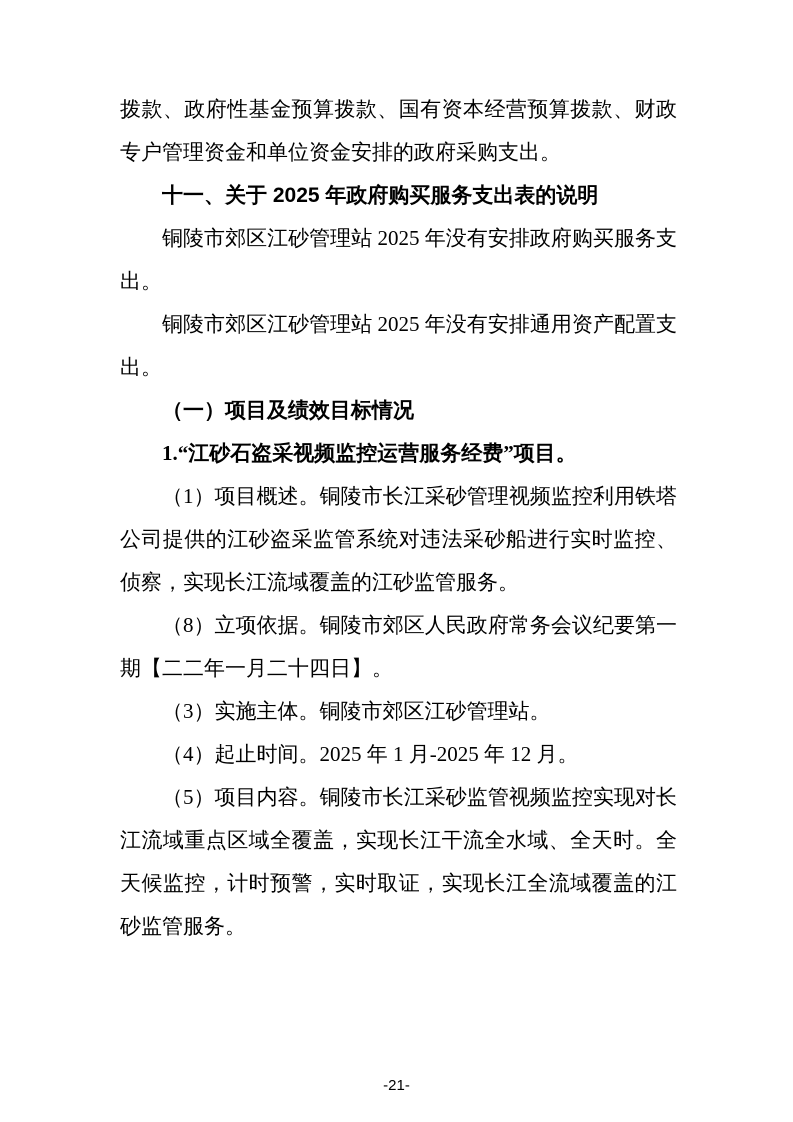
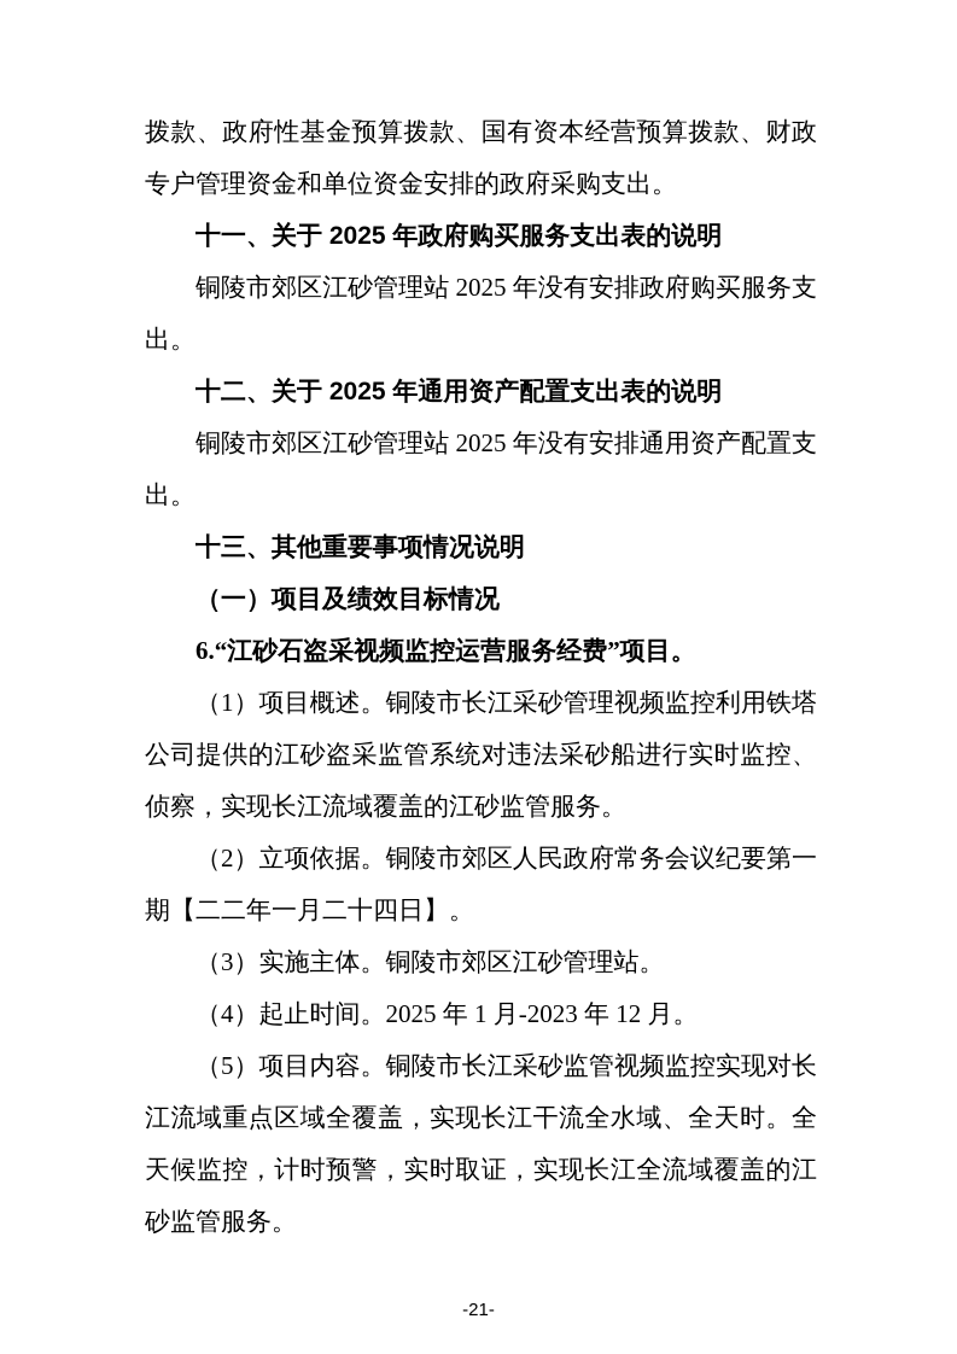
  拨款、政府性基金预算拨款、国有资本经营预算拨款、财政专户管理资金和单位资金安排的政府采购支出。
  十一、关于 2025 年政府购买服务支出表的说明
  铜陵市郊区江砂管理站 2025 年没有安排政府购买服务支出。
+ 十二、关于 2025 年通用资产配置支出表的说明
  铜陵市郊区江砂管理站 2025 年没有安排通用资产配置支出。
+ 十三、其他重要事项情况说明
  （一）项目及绩效目标情况
- 1.“江砂石盗采视频监控运营服务经费”项目。
+ 6.“江砂石盗采视频监控运营服务经费”项目。
  （1）项目概述。铜陵市长江采砂管理视频监控利用铁塔公司提供的江砂盗采监管系统对违法采砂船进行实时监控、侦察，实现长江流域覆盖的江砂监管服务。
- （8）立项依据。铜陵市郊区人民政府常务会议纪要第一期【二二年一月二十四日】。
+ （2）立项依据。铜陵市郊区人民政府常务会议纪要第一期【二二年一月二十四日】。
  （3）实施主体。铜陵市郊区江砂管理站。
- （4）起止时间。2025 年 1 月-2025 年 12 月。
+ （4）起止时间。2025 年 1 月-2023 年 12 月。
  （5）项目内容。铜陵市长江采砂监管视频监控实现对长江流域重点区域全覆盖，实现长江干流全水域、全天时。全天候监控，计时预警，实时取证，实现长江全流域覆盖的江砂监管服务。
  -21-
